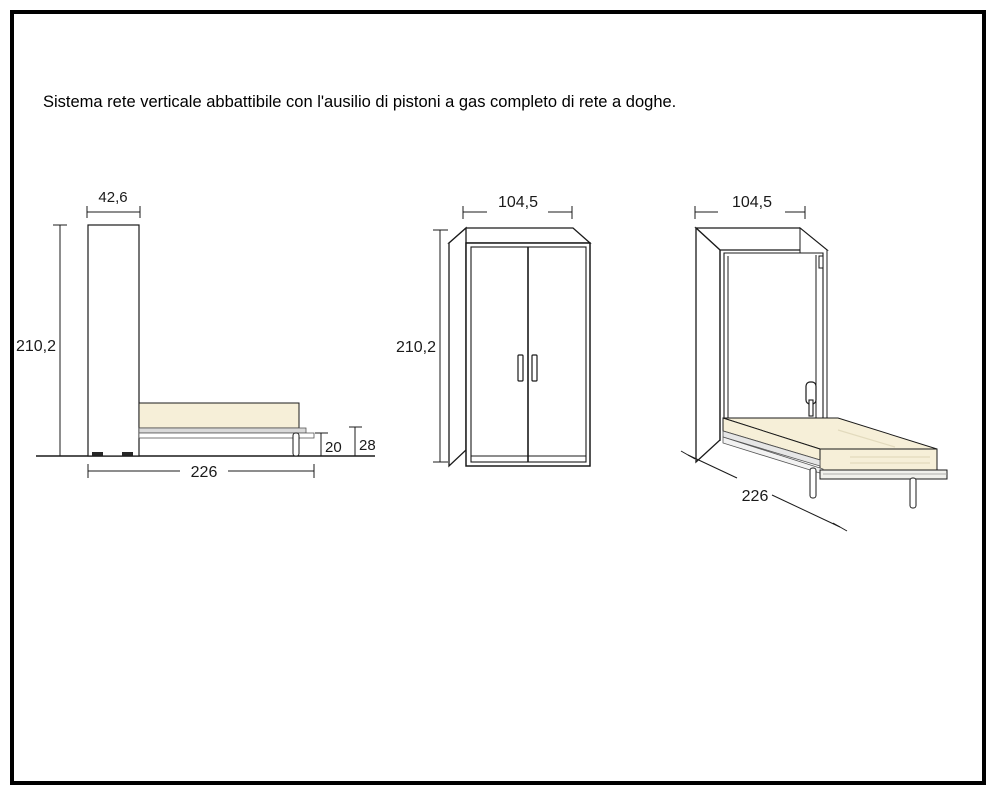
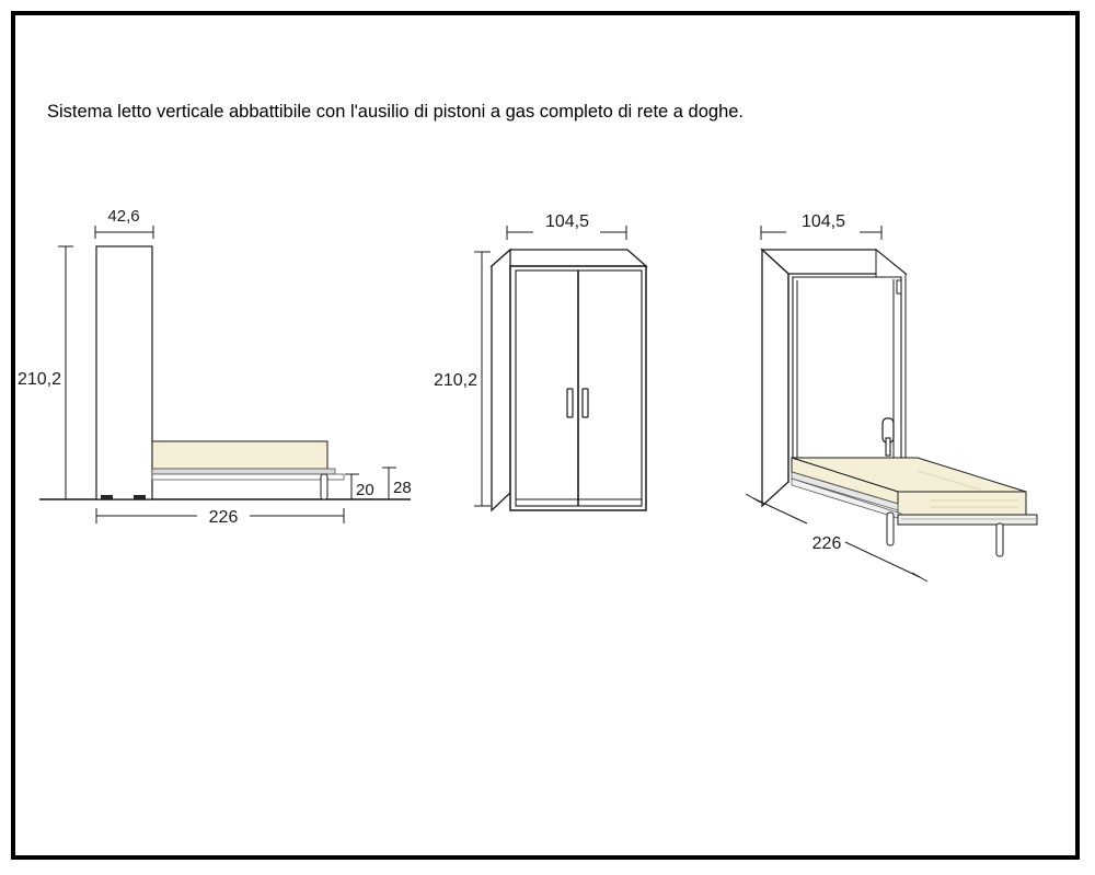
- Sistema rete verticale abbattibile con l'ausilio di pistoni a gas completo di rete a doghe.
+ Sistema letto verticale abbattibile con l'ausilio di pistoni a gas completo di rete a doghe.
  42,6
  210,2
  20
  28
  226
  104,5
  210,2
  104,5
  226
